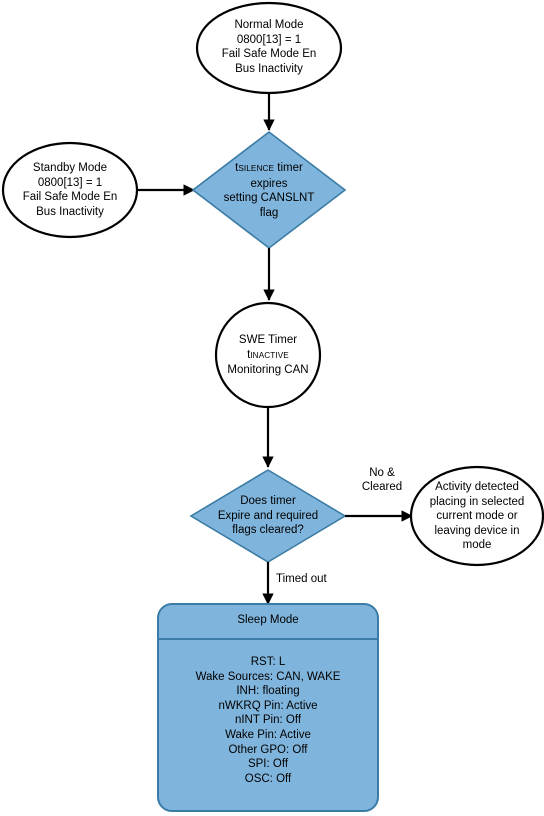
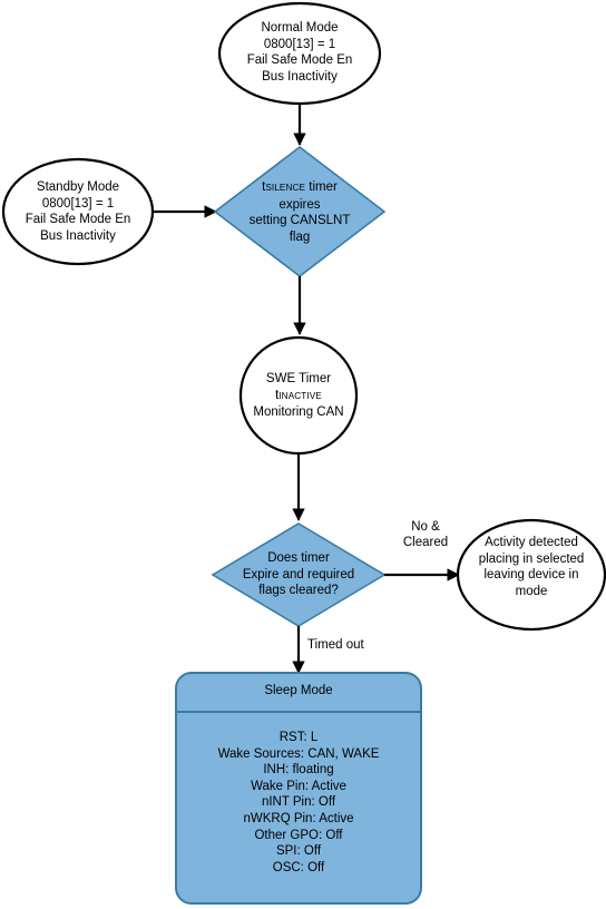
  Normal Mode
  0800[13] = 1
  Fail Safe Mode En
  Bus Inactivity
  Standby Mode
  0800[13] = 1
  Fail Safe Mode En
  Bus Inactivity
  tSILENCE timer
  expires
  setting CANSLNT
  flag
  SWE Timer
  tINACTIVE
  Monitoring CAN
  Does timer
  Expire and required
  flags cleared?
  Activity detected
  placing in selected
- current mode or
  leaving device in
  mode
  Sleep Mode
  RST: L
  Wake Sources: CAN, WAKE
  INH: floating
- nWKRQ Pin: Active
+ Wake Pin: Active
  nINT Pin: Off
- Wake Pin: Active
+ nWKRQ Pin: Active
  Other GPO: Off
  SPI: Off
  OSC: Off
  No &
  Cleared
  Timed out
